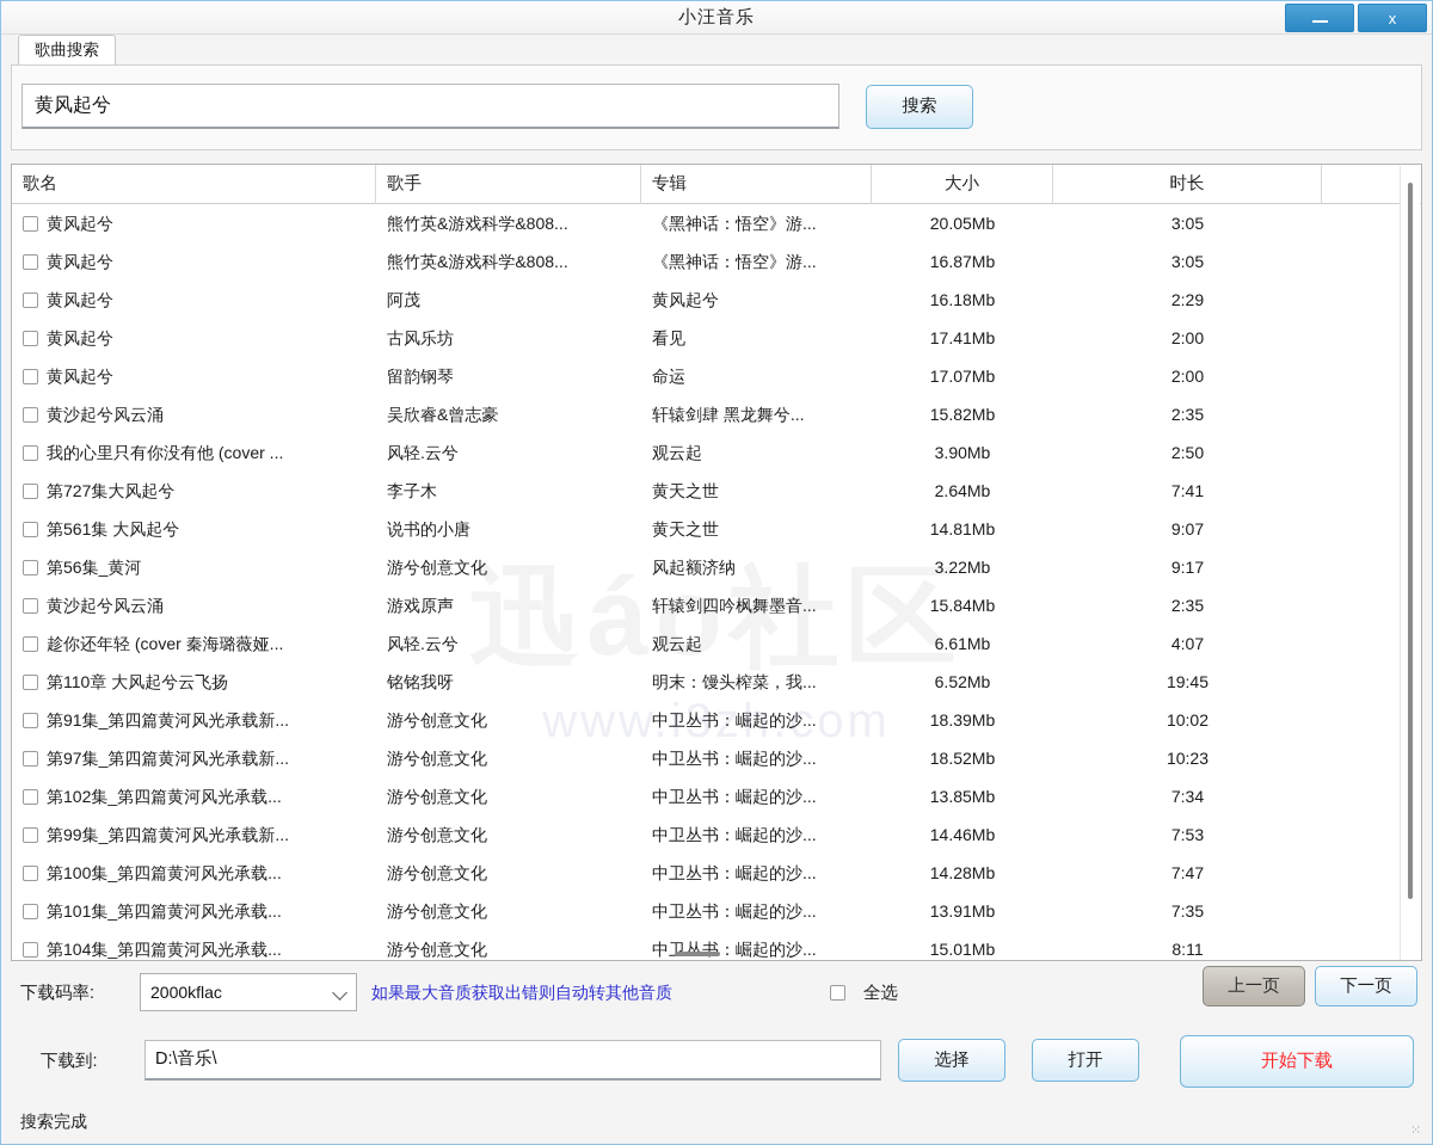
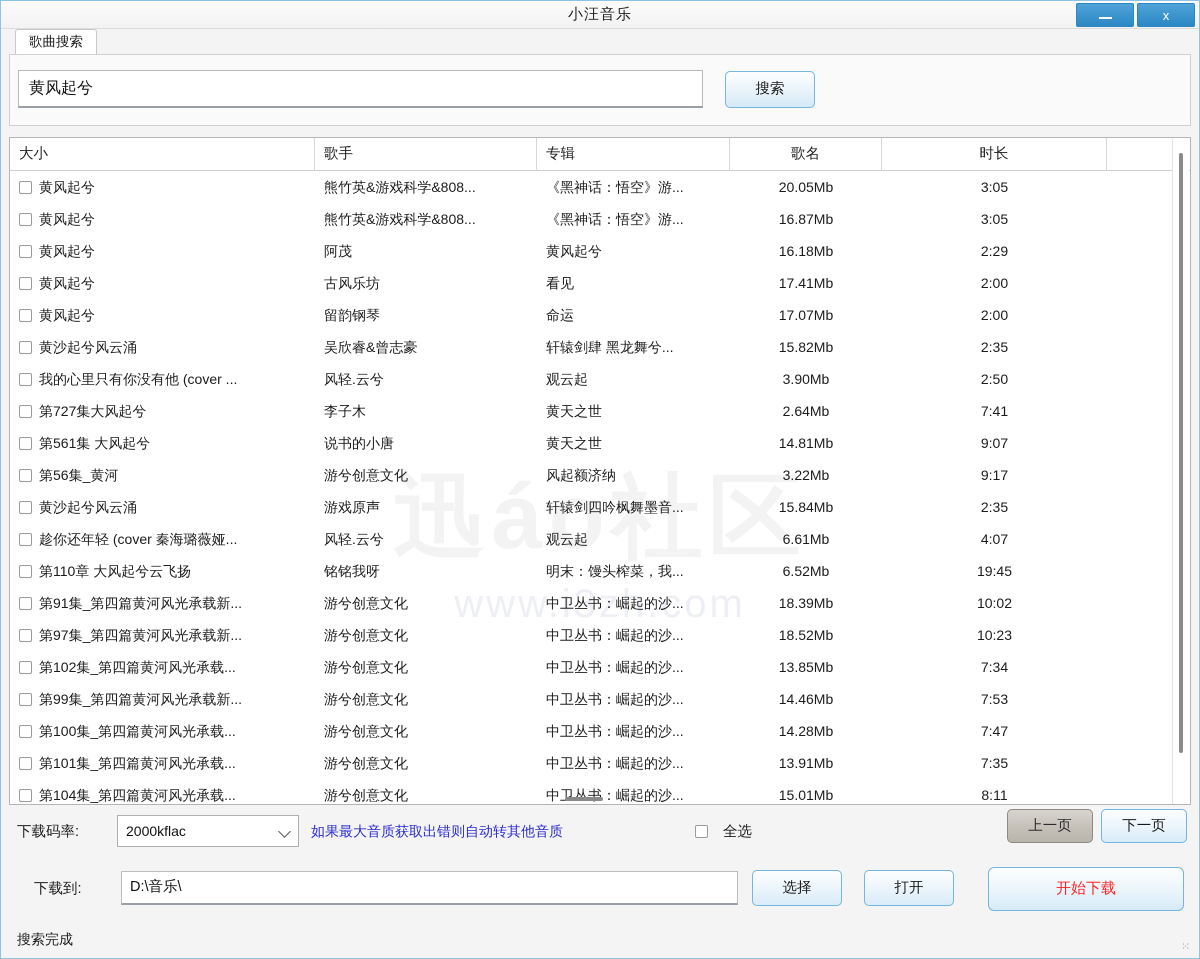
  小汪音乐
  x
  歌曲搜索
  黄风起兮
  搜索
  迅áo社区
  www.i3zh.com
- 歌名
+ 大小
  歌手
  专辑
- 大小
+ 歌名
  时长
  黄风起兮
  熊竹英&游戏科学&808...
  《黑神话：悟空》游...
  20.05Mb
  3:05
  黄风起兮
  熊竹英&游戏科学&808...
  《黑神话：悟空》游...
  16.87Mb
  3:05
  黄风起兮
  阿茂
  黄风起兮
  16.18Mb
  2:29
  黄风起兮
  古风乐坊
  看见
  17.41Mb
  2:00
  黄风起兮
  留韵钢琴
  命运
  17.07Mb
  2:00
  黄沙起兮风云涌
  吴欣睿&曾志豪
  轩辕剑肆 黑龙舞兮...
  15.82Mb
  2:35
  我的心里只有你没有他 (cover ...
  风轻.云兮
  观云起
  3.90Mb
  2:50
  第727集大风起兮
  李子木
  黄天之世
  2.64Mb
  7:41
  第561集 大风起兮
  说书的小唐
  黄天之世
  14.81Mb
  9:07
  第56集_黄河
  游兮创意文化
  风起额济纳
  3.22Mb
  9:17
  黄沙起兮风云涌
  游戏原声
  轩辕剑四吟枫舞墨音...
  15.84Mb
  2:35
  趁你还年轻 (cover 秦海璐薇娅...
  风轻.云兮
  观云起
  6.61Mb
  4:07
  第110章 大风起兮云飞扬
  铭铭我呀
  明末：馒头榨菜，我...
  6.52Mb
  19:45
  第91集_第四篇黄河风光承载新...
  游兮创意文化
  中卫丛书：崛起的沙...
  18.39Mb
  10:02
  第97集_第四篇黄河风光承载新...
  游兮创意文化
  中卫丛书：崛起的沙...
  18.52Mb
  10:23
  第102集_第四篇黄河风光承载...
  游兮创意文化
  中卫丛书：崛起的沙...
  13.85Mb
  7:34
  第99集_第四篇黄河风光承载新...
  游兮创意文化
  中卫丛书：崛起的沙...
  14.46Mb
  7:53
  第100集_第四篇黄河风光承载...
  游兮创意文化
  中卫丛书：崛起的沙...
  14.28Mb
  7:47
  第101集_第四篇黄河风光承载...
  游兮创意文化
  中卫丛书：崛起的沙...
  13.91Mb
  7:35
  第104集_第四篇黄河风光承载...
  游兮创意文化
  中卫丛书：崛起的沙...
  15.01Mb
  8:11
  下载码率:
  2000kflac
  如果最大音质获取出错则自动转其他音质
  全选
  上一页
  下一页
  下载到:
  D:\音乐\
  选择
  打开
  开始下载
  搜索完成
  ⁙
